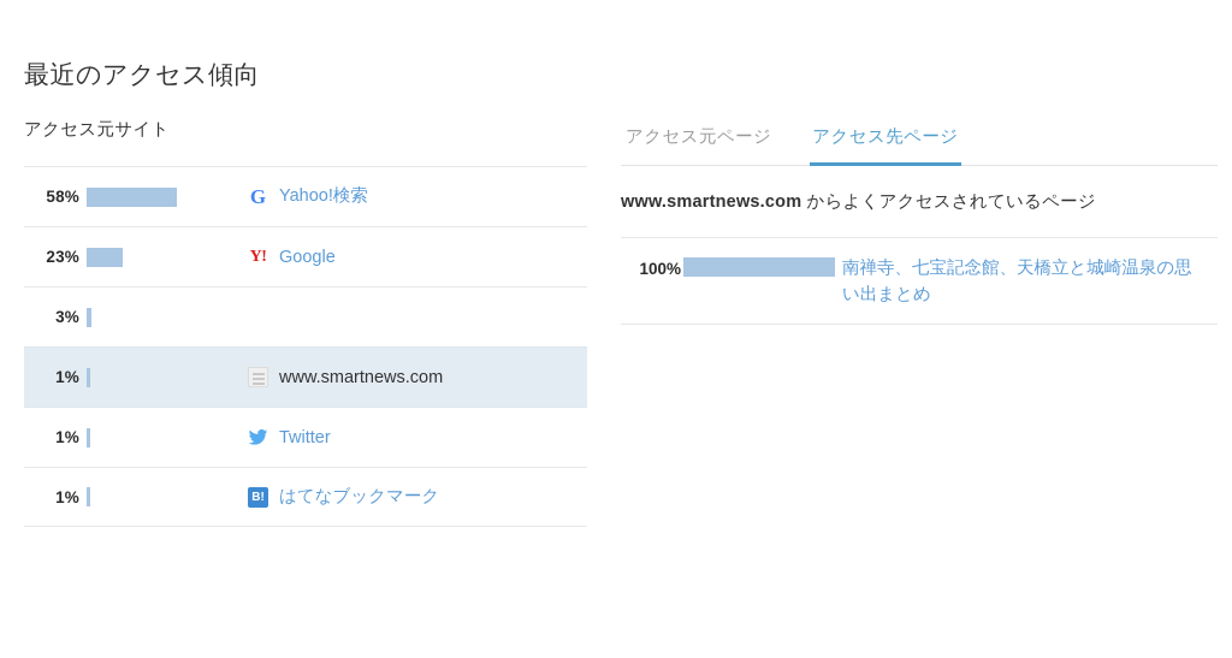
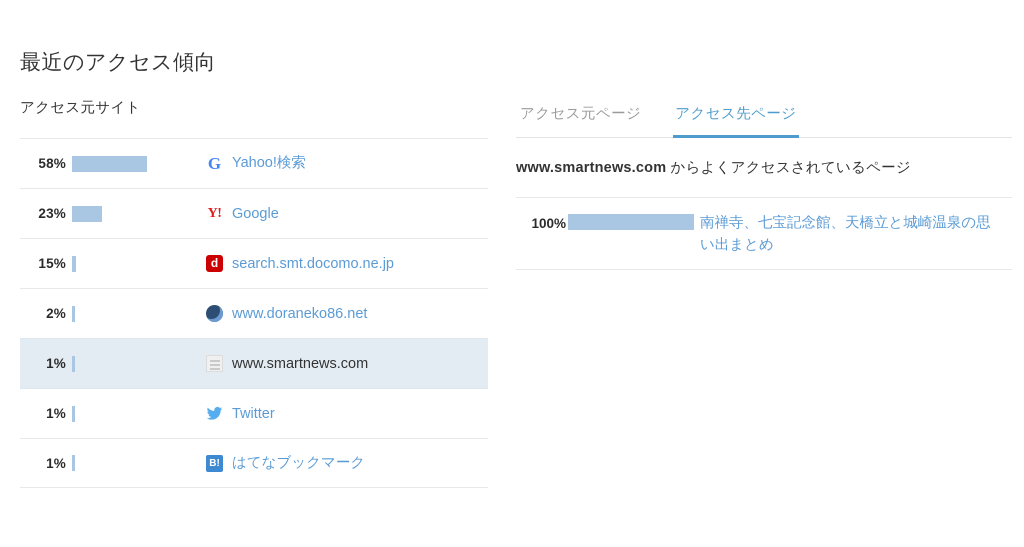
  最近のアクセス傾向
  アクセス元サイト
  58%
  G
  Yahoo!検索
  23%
  Y!
  Google
- 3%
+ 15%
+ d
+ search.smt.docomo.ne.jp
+ 2%
+ www.doraneko86.net
  1%
  www.smartnews.com
  1%
  Twitter
  1%
  B!
  はてなブックマーク
  アクセス元ページ
  アクセス先ページ
  www.smartnews.com からよくアクセスされているページ
  100%
  南禅寺、七宝記念館、天橋立と城崎温泉の思い出まとめ
